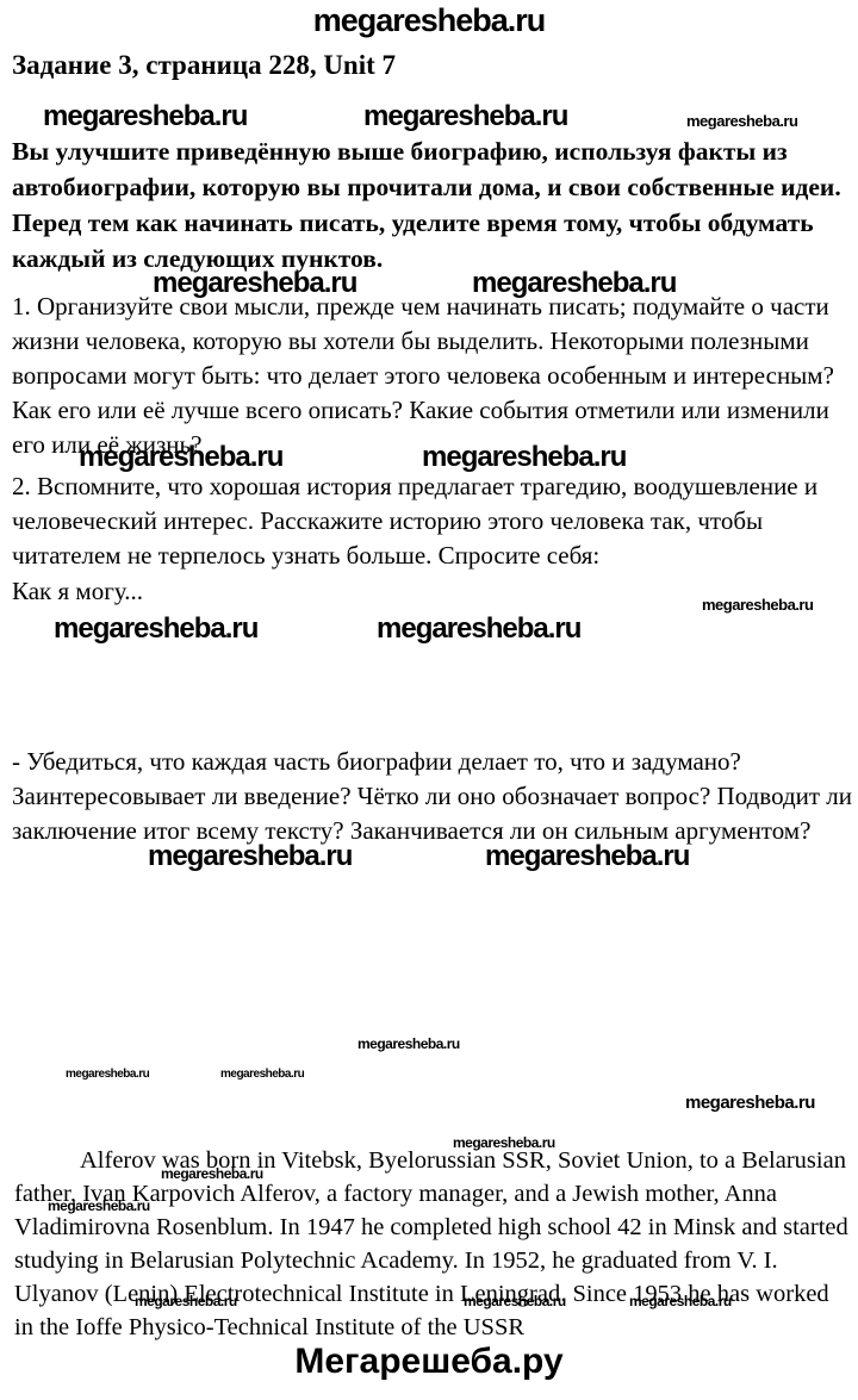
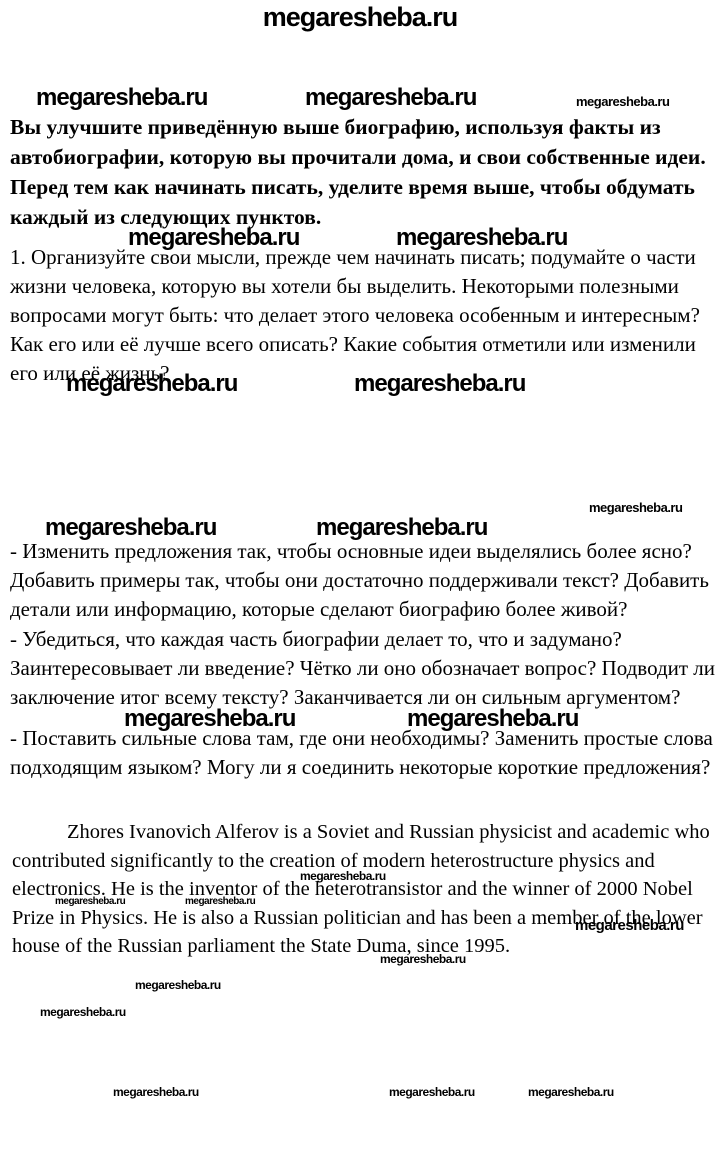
  megaresheba.ru
- Задание 3, страница 228, Unit 7
  megaresheba.ru
  megaresheba.ru
  megaresheba.ru
- Вы улучшите приведённую выше биографию, используя факты из автобиографии, которую вы прочитали дома, и свои собственные идеи. Перед тем как начинать писать, уделите время тому, чтобы обдумать каждый из следующих пунктов.
+ Вы улучшите приведённую выше биографию, используя факты из автобиографии, которую вы прочитали дома, и свои собственные идеи. Перед тем как начинать писать, уделите время выше, чтобы обдумать каждый из следующих пунктов.
  megaresheba.ru
  megaresheba.ru
  1. Организуйте свои мысли, прежде чем начинать писать; подумайте о части жизни человека, которую вы хотели бы выделить. Некоторыми полезными вопросами могут быть: что делает этого человека особенным и интересным? Как его или её лучше всего описать? Какие события отметили или изменили его или её жизнь?
  megaresheba.ru
  megaresheba.ru
- 2. Вспомните, что хорошая история предлагает трагедию, воодушевление и человеческий интерес. Расскажите историю этого человека так, чтобы читателем не терпелось узнать больше. Спросите себя:
- Как я могу...
  megaresheba.ru
  megaresheba.ru
  megaresheba.ru
+ - Изменить предложения так, чтобы основные идеи выделялись более ясно? Добавить примеры так, чтобы они достаточно поддерживали текст? Добавить детали или информацию, которые сделают биографию более живой?
  - Убедиться, что каждая часть биографии делает то, что и задумано? Заинтересовывает ли введение? Чётко ли оно обозначает вопрос? Подводит ли заключение итог всему тексту? Заканчивается ли он сильным аргументом?
  megaresheba.ru
  megaresheba.ru
+ - Поставить сильные слова там, где они необходимы? Заменить простые слова подходящим языком? Могу ли я соединить некоторые короткие предложения?
+ Zhores Ivanovich Alferov is a Soviet and Russian physicist and academic who contributed significantly to the creation of modern heterostructure physics and electronics. He is the inventor of the heterotransistor and the winner of 2000 Nobel Prize in Physics. He is also a Russian politician and has been a member of the lower house of the Russian parliament the State Duma, since 1995.
  megaresheba.ru
  megaresheba.ru
  megaresheba.ru
  megaresheba.ru
  megaresheba.ru
- Alferov was born in Vitebsk, Byelorussian SSR, Soviet Union, to a Belarusian father, Ivan Karpovich Alferov, a factory manager, and a Jewish mother, Anna Vladimirovna Rosenblum. In 1947 he completed high school 42 in Minsk and started studying in Belarusian Polytechnic Academy. In 1952, he graduated from V. I. Ulyanov (Lenin) Electrotechnical Institute in Leningrad. Since 1953 he has worked in the Ioffe Physico-Technical Institute of the USSR
  megaresheba.ru
  megaresheba.ru
  megaresheba.ru
  megaresheba.ru
  megaresheba.ru
- Мегарешеба.ру
